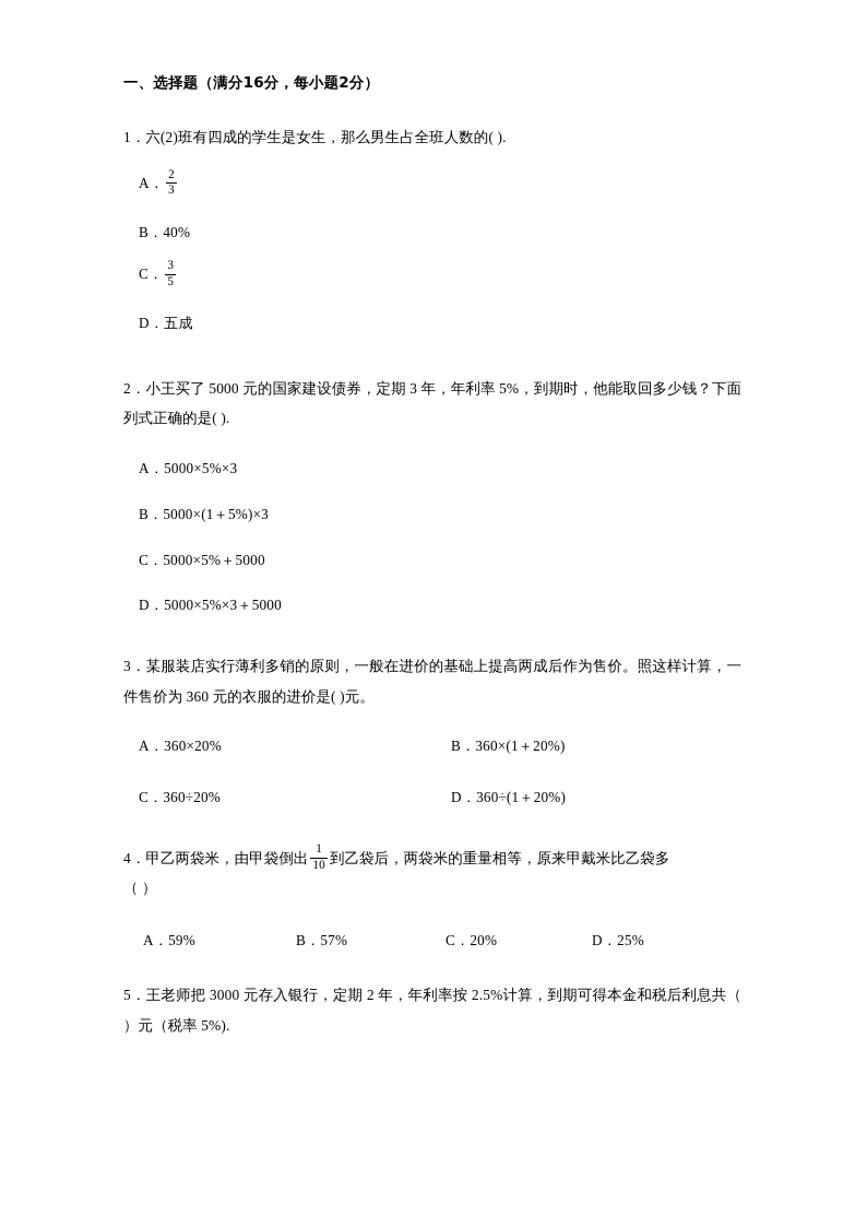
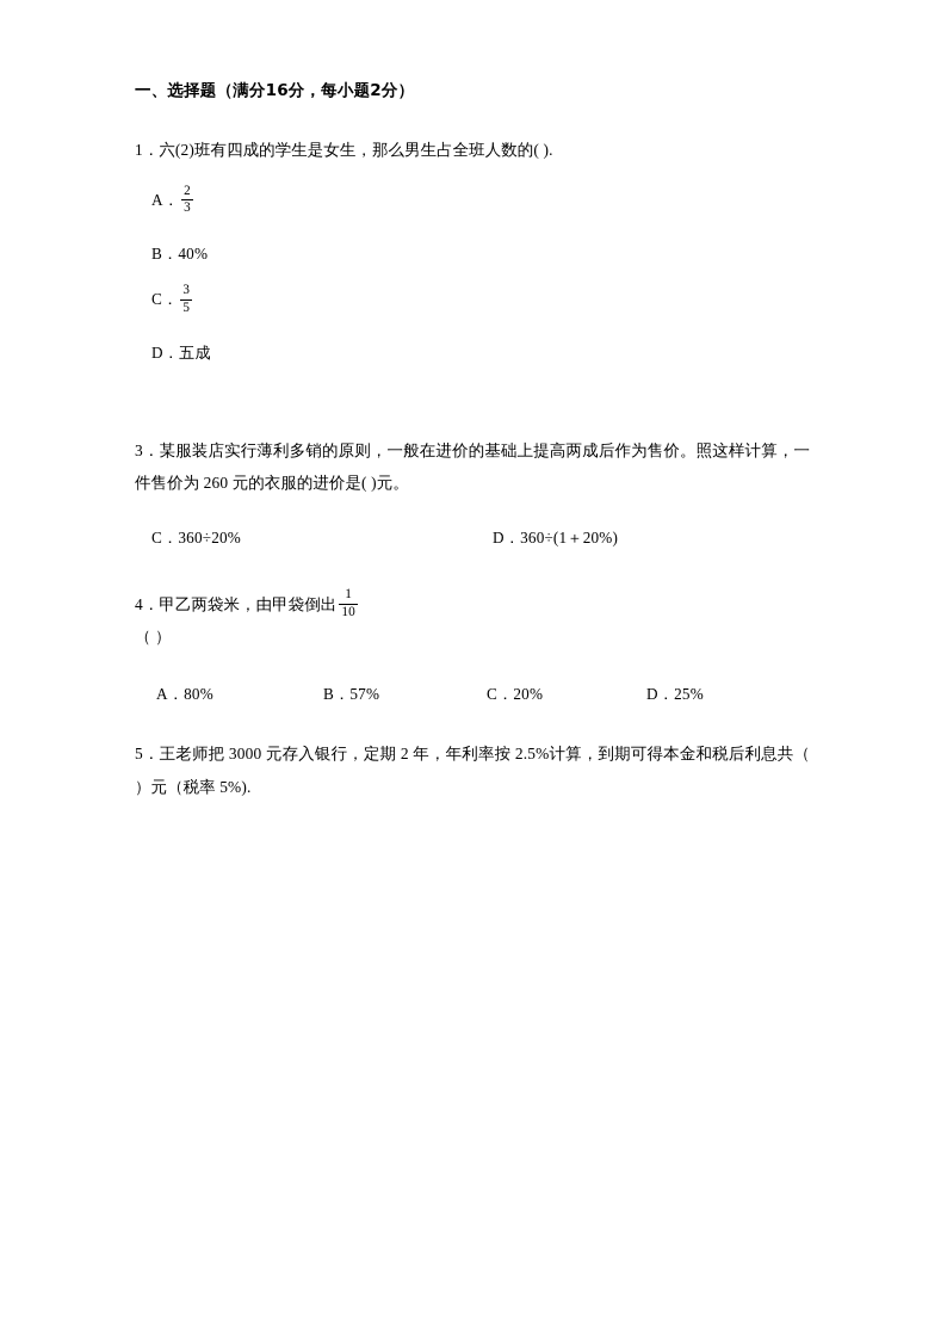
  一、选择题（满分16分，每小题2分）
  1．六(2)班有四成的学生是女生，那么男生占全班人数的( ).
  A．
  2
  3
  B．40%
  C．
  3
  5
  D．五成
- 2．小王买了 5000 元的国家建设债券，定期 3 年，年利率 5%，到期时，他能取回多少钱？下面列式正确的是( ).
- A．5000×5%×3
- B．5000×(1＋5%)×3
- C．5000×5%＋5000
- D．5000×5%×3＋5000
- 3．某服装店实行薄利多销的原则，一般在进价的基础上提高两成后作为售价。照这样计算，一件售价为 360 元的衣服的进价是( )元。
+ 3．某服装店实行薄利多销的原则，一般在进价的基础上提高两成后作为售价。照这样计算，一件售价为 260 元的衣服的进价是( )元。
- A．360×20%
- B．360×(1＋20%)
  C．360÷20%
  D．360÷(1＋20%)
  4．甲乙两袋米，由甲袋倒出
  1
  10
- 到乙袋后，两袋米的重量相等，原来甲戴米比乙袋多
  （ ）
- A．59%
+ A．80%
  B．57%
  C．20%
  D．25%
  5．王老师把 3000 元存入银行，定期 2 年，年利率按 2.5%计算，到期可得本金和税后利息共（ ）元（税率 5%).
